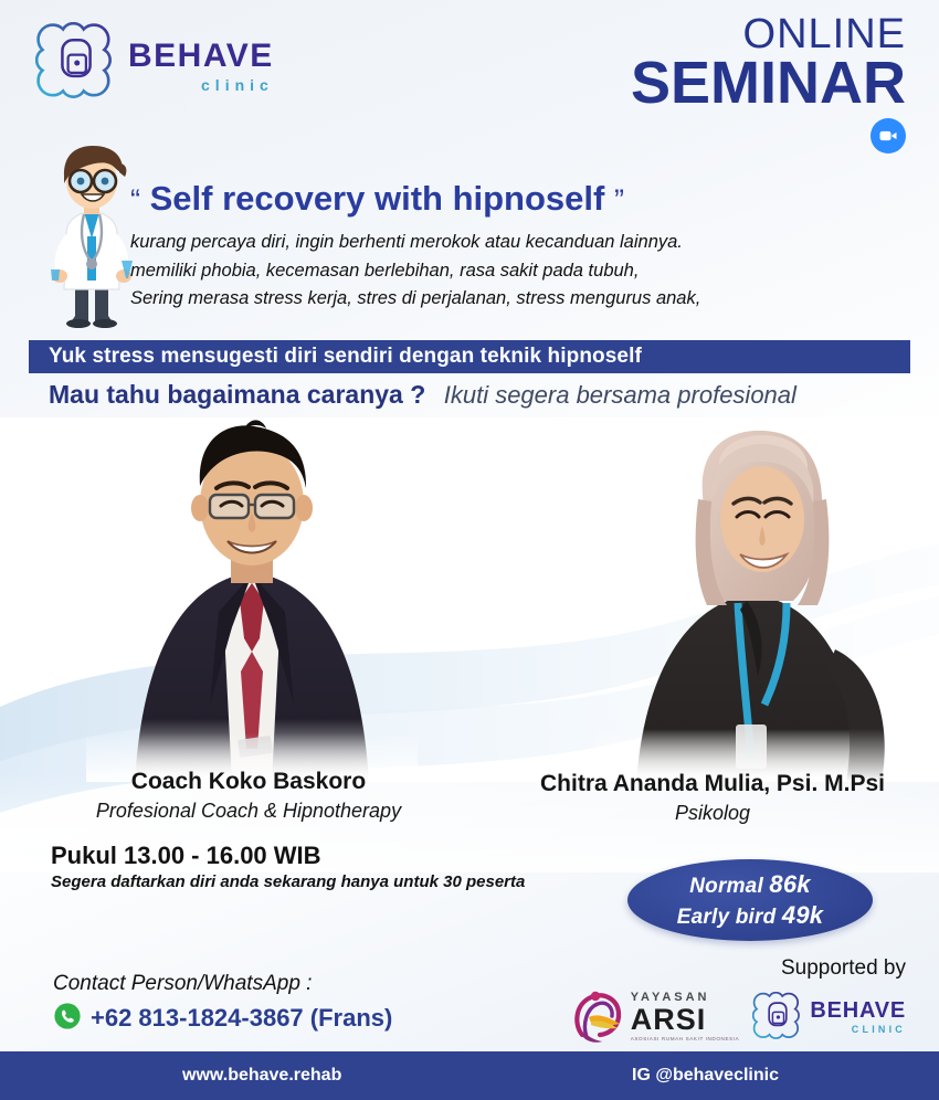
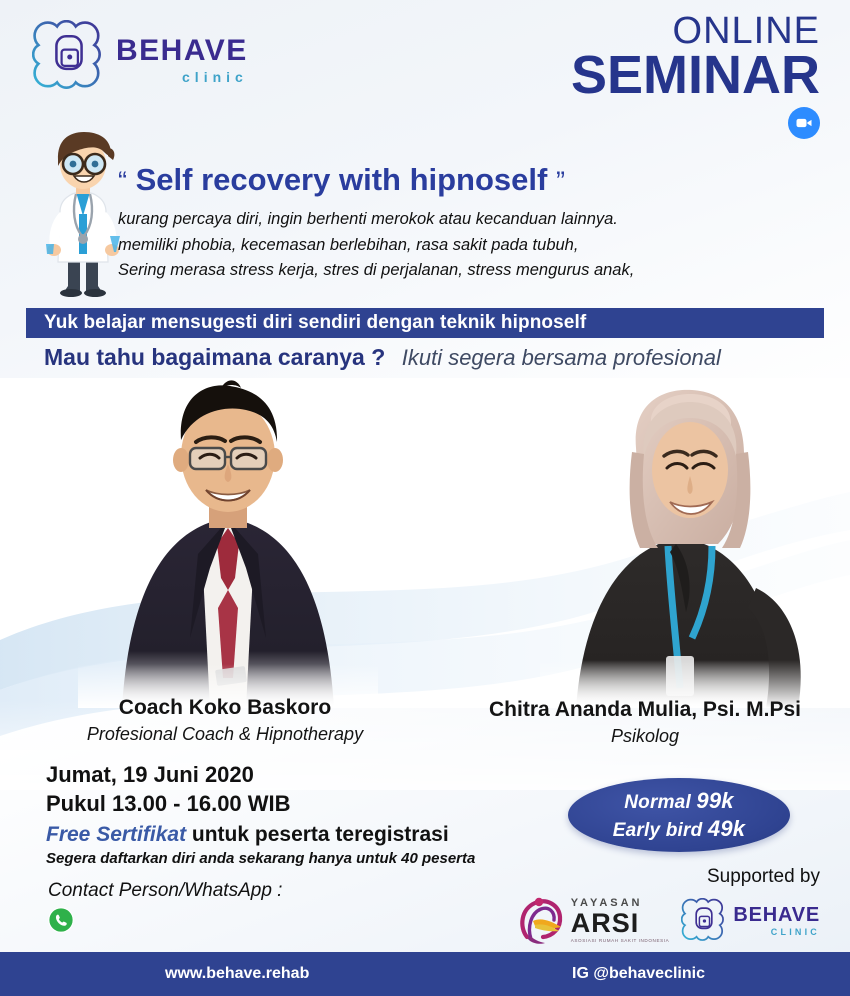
  BEHAVE
  clinic
  ONLINE
  SEMINAR
  “ Self recovery with hipnoself ”
  kurang percaya diri, ingin berhenti merokok atau kecanduan lainnya.
  memiliki phobia, kecemasan berlebihan, rasa sakit pada tubuh,
  Sering merasa stress kerja, stres di perjalanan, stress mengurus anak,
- Yuk stress mensugesti diri sendiri dengan teknik hipnoself
+ Yuk belajar mensugesti diri sendiri dengan teknik hipnoself
  Mau tahu bagaimana caranya ? Ikuti segera bersama profesional
  Coach Koko Baskoro
  Profesional Coach & Hipnotherapy
  Chitra Ananda Mulia, Psi. M.Psi
  Psikolog
+ Jumat, 19 Juni 2020
  Pukul 13.00 - 16.00 WIB
+ Free Sertifikat untuk peserta teregistrasi
- Segera daftarkan diri anda sekarang hanya untuk 30 peserta
+ Segera daftarkan diri anda sekarang hanya untuk 40 peserta
- Normal 86k
+ Normal 99k
  Early bird 49k
  Contact Person/WhatsApp :
- +62 813-1824-3867 (Frans)
  Supported by
  YAYASAN
  ARSI
  BEHAVE
  CLINIC
  www.behave.rehab
  IG @behaveclinic
